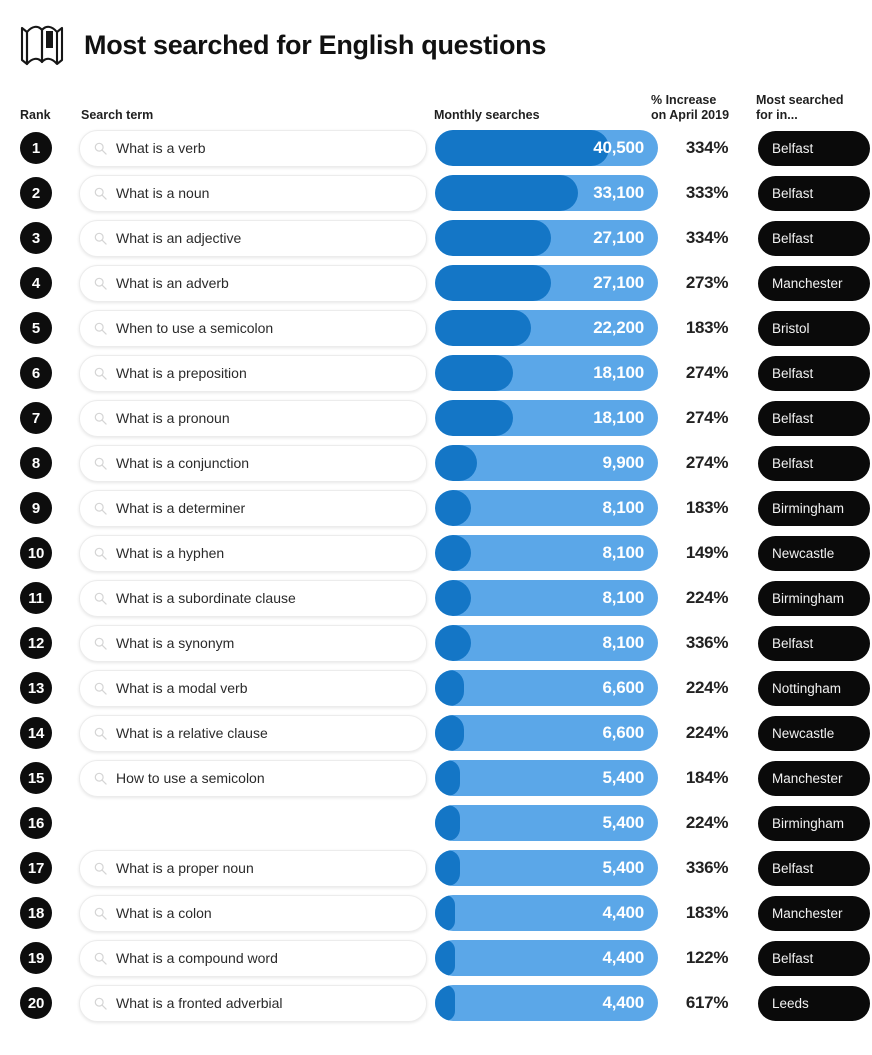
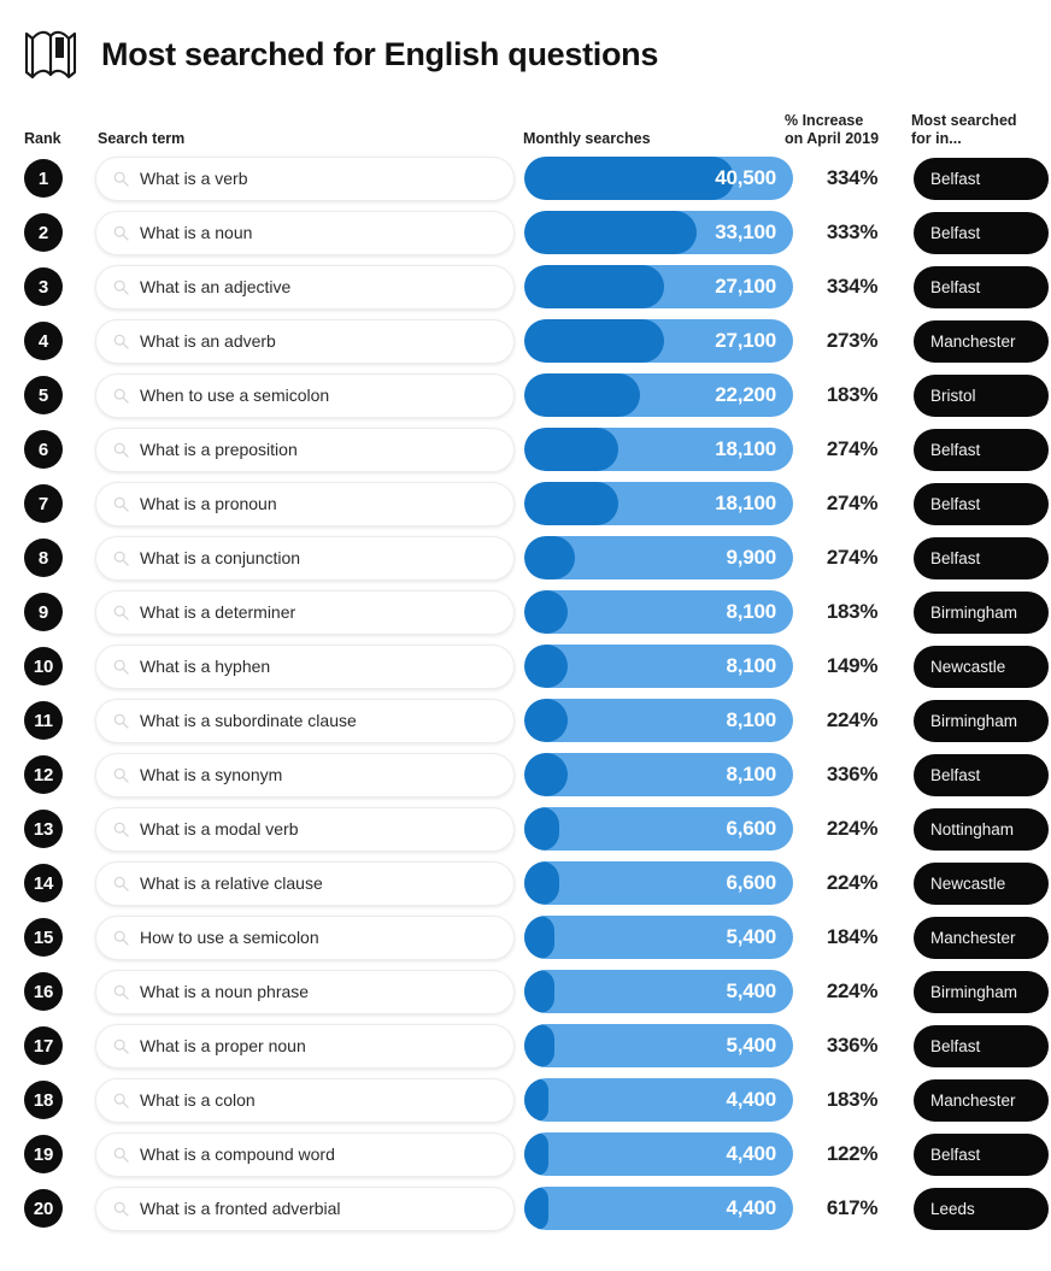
  Most searched for English questions
  Rank
  Search term
  Monthly searches
  % Increase
  on April 2019
  Most searched
  for in...
  1
  What is a verb
  40,500
  334%
  Belfast
  2
  What is a noun
  33,100
  333%
  Belfast
  3
  What is an adjective
  27,100
  334%
  Belfast
  4
  What is an adverb
  27,100
  273%
  Manchester
  5
  When to use a semicolon
  22,200
  183%
  Bristol
  6
  What is a preposition
  18,100
  274%
  Belfast
  7
  What is a pronoun
  18,100
  274%
  Belfast
  8
  What is a conjunction
  9,900
  274%
  Belfast
  9
  What is a determiner
  8,100
  183%
  Birmingham
  10
  What is a hyphen
  8,100
  149%
  Newcastle
  11
  What is a subordinate clause
  8,100
  224%
  Birmingham
  12
  What is a synonym
  8,100
  336%
  Belfast
  13
  What is a modal verb
  6,600
  224%
  Nottingham
  14
  What is a relative clause
  6,600
  224%
  Newcastle
  15
  How to use a semicolon
  5,400
  184%
  Manchester
  16
+ What is a noun phrase
  5,400
  224%
  Birmingham
  17
  What is a proper noun
  5,400
  336%
  Belfast
  18
  What is a colon
  4,400
  183%
  Manchester
  19
  What is a compound word
  4,400
  122%
  Belfast
  20
  What is a fronted adverbial
  4,400
  617%
  Leeds
